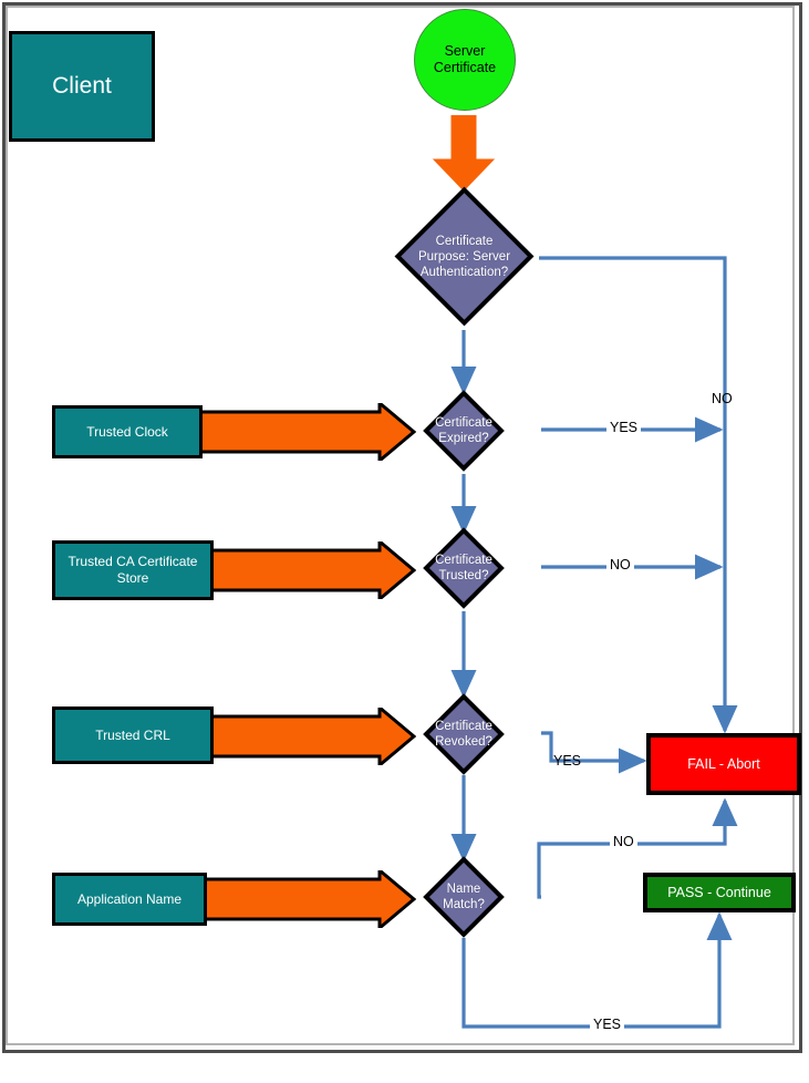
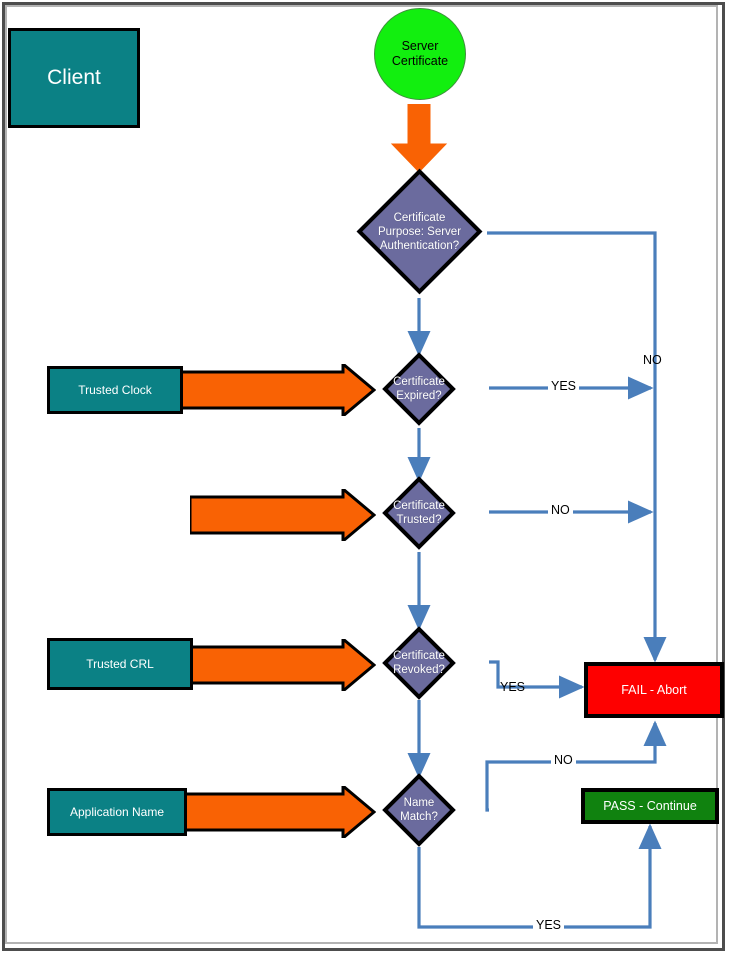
  Client
  Server
  Certificate
  Certificate
  Purpose: Server
  Authentication?
  Certificate
  Expired?
  Certificate
  Trusted?
  Certificate
  Revoked?
  Name
  Match?
  Trusted Clock
- Trusted CA Certificate
- Store
  Trusted CRL
  Application Name
  FAIL - Abort
  PASS - Continue
  NO
  YES
  NO
  YES
  NO
  YES
